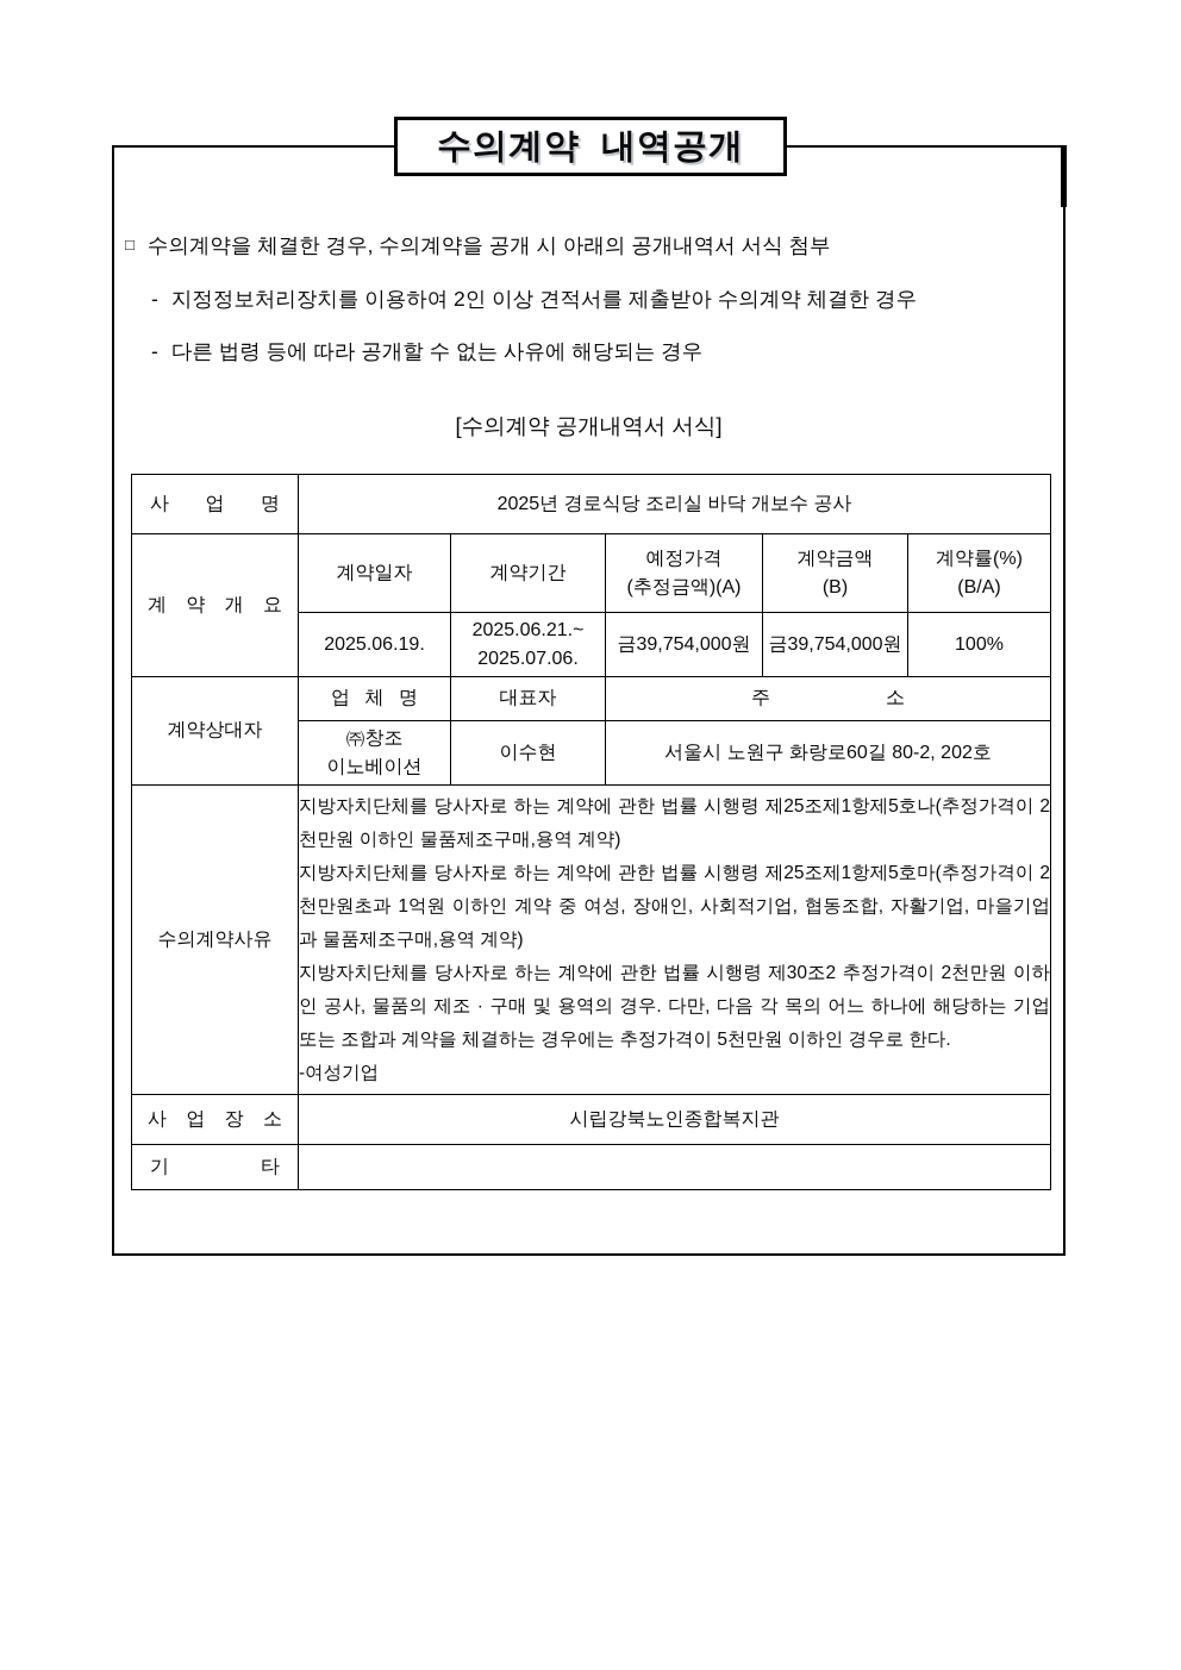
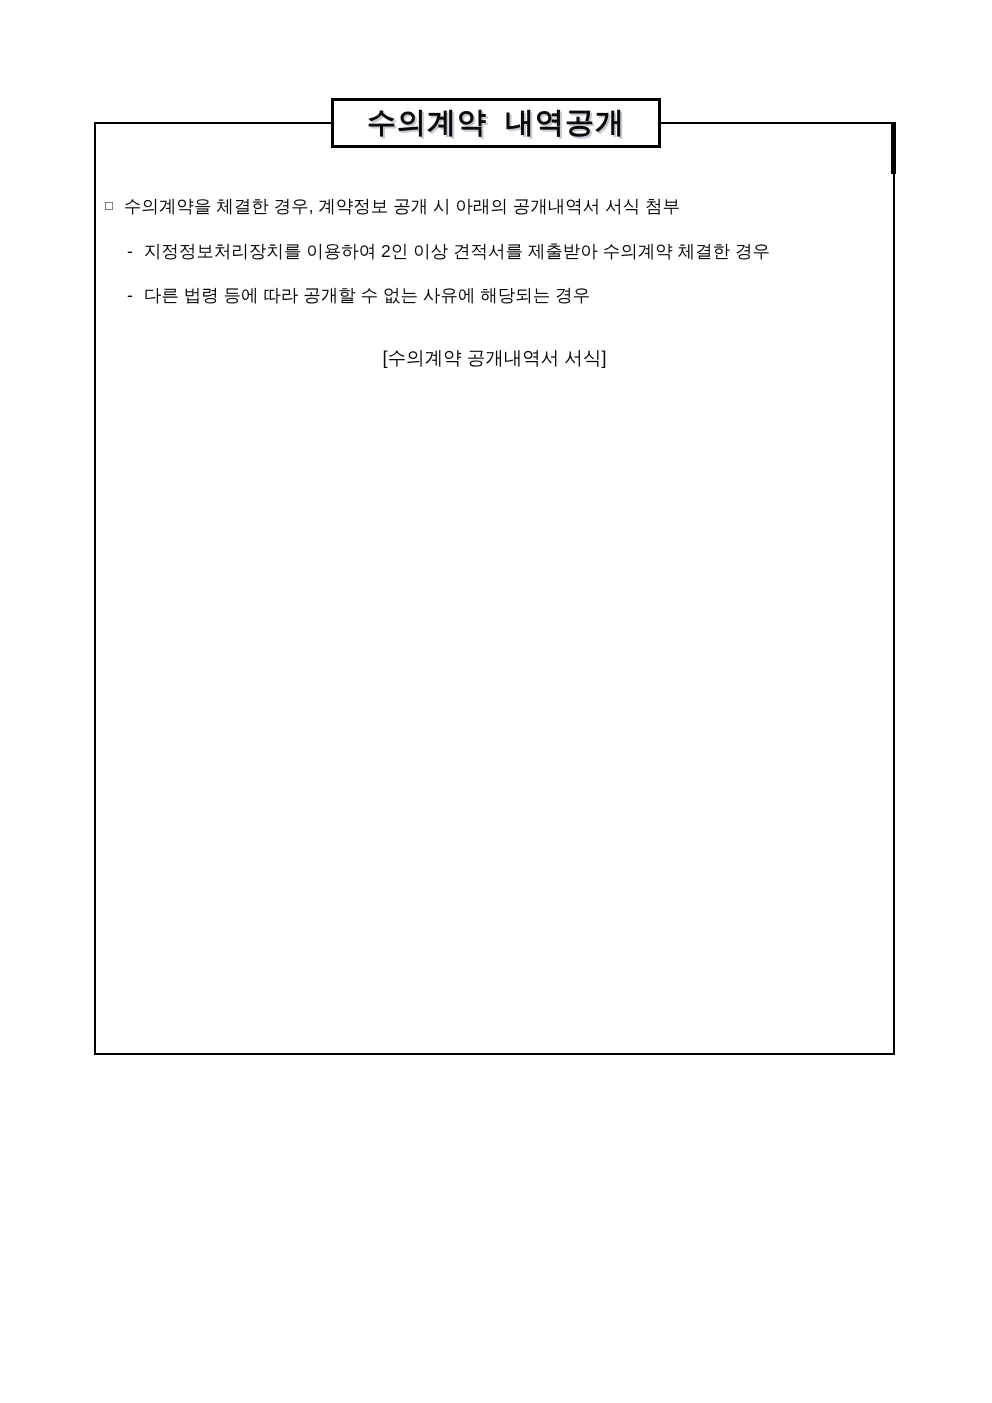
  수의계약 내역공개
  □
- 수의계약을 체결한 경우, 수의계약을 공개 시 아래의 공개내역서 서식 첨부
+ 수의계약을 체결한 경우, 계약정보 공개 시 아래의 공개내역서 서식 첨부
  -
  지정정보처리장치를 이용하여 2인 이상 견적서를 제출받아 수의계약 체결한 경우
  -
  다른 법령 등에 따라 공개할 수 없는 사유에 해당되는 경우
  [수의계약 공개내역서 서식]
- 사 업 명	2025년 경로식당 조리실 바닥 개보수 공사
- 계 약 개 요	계약일자	계약기간	예정가격 (추정금액)(A)	계약금액 (B)	계약률(%) (B/A)
- 2025.06.19.	2025.06.21.~ 2025.07.06.	금39,754,000원	금39,754,000원	100%
- 계약상대자	업 체 명	대표자	주 소
- ㈜창조 이노베이션	이수현	서울시 노원구 화랑로60길 80-2, 202호
- 수의계약사유	지방자치단체를 당사자로 하는 계약에 관한 법률 시행령 제25조제1항제5호나(추정가격이 2천만원 이하인 물품제조구매,용역 계약) 지방자치단체를 당사자로 하는 계약에 관한 법률 시행령 제25조제1항제5호마(추정가격이 2천만원초과 1억원 이하인 계약 중 여성, 장애인, 사회적기업, 협동조합, 자활기업, 마을기업과 물품제조구매,용역 계약) 지방자치단체를 당사자로 하는 계약에 관한 법률 시행령 제30조2 추정가격이 2천만원 이하인 공사, 물품의 제조 · 구매 및 용역의 경우. 다만, 다음 각 목의 어느 하나에 해당하는 기업 또는 조합과 계약을 체결하는 경우에는 추정가격이 5천만원 이하인 경우로 한다. -여성기업
- 사 업 장 소	시립강북노인종합복지관
- 기 타
